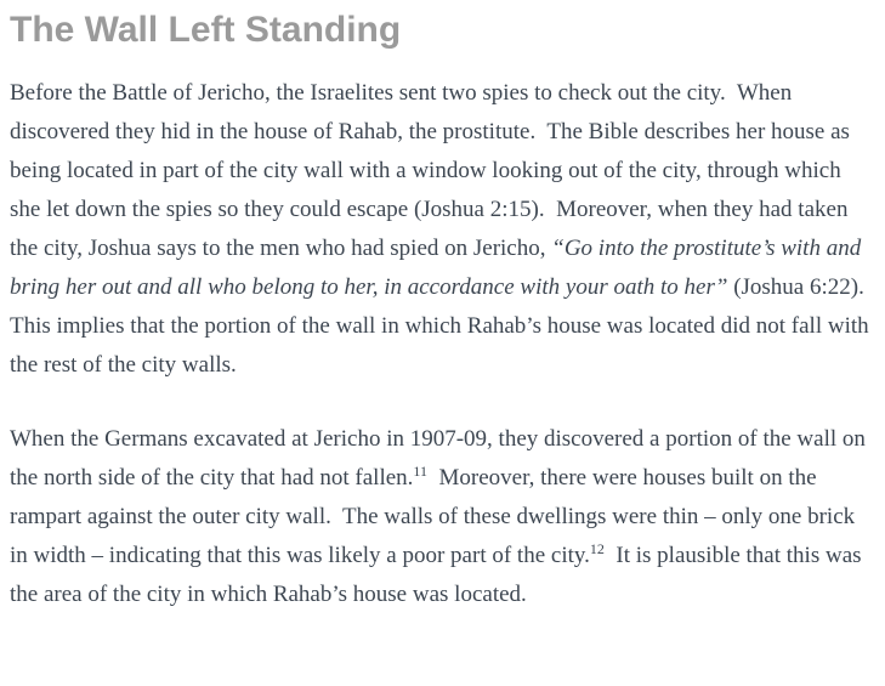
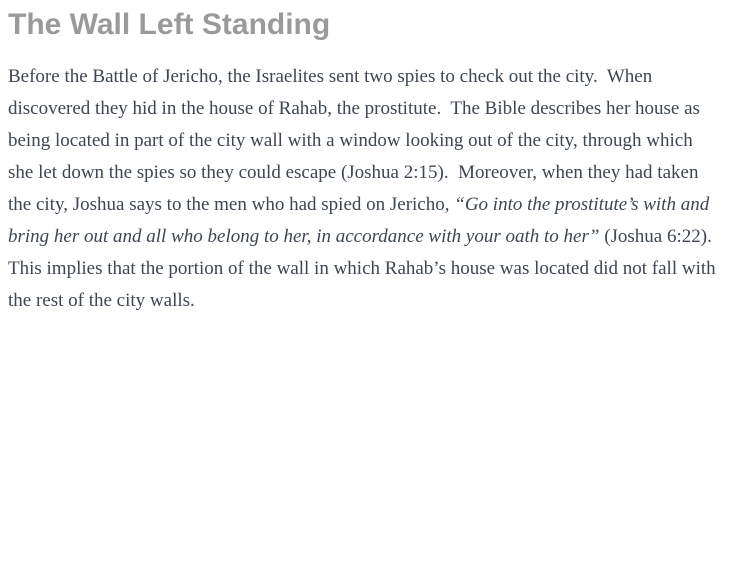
  The Wall Left Standing
  Before the Battle of Jericho, the Israelites sent two spies to check out the city. When discovered they hid in the house of Rahab, the prostitute. The Bible describes her house as being located in part of the city wall with a window looking out of the city, through which she let down the spies so they could escape (Joshua 2:15). Moreover, when they had taken the city, Joshua says to the men who had spied on Jericho, “Go into the prostitute’s with and bring her out and all who belong to her, in accordance with your oath to her” (Joshua 6:22). This implies that the portion of the wall in which Rahab’s house was located did not fall with the rest of the city walls.
- When the Germans excavated at Jericho in 1907-09, they discovered a portion of the wall on the north side of the city that had not fallen.11 Moreover, there were houses built on the rampart against the outer city wall. The walls of these dwellings were thin – only one brick in width – indicating that this was likely a poor part of the city.12 It is plausible that this was the area of the city in which Rahab’s house was located.
